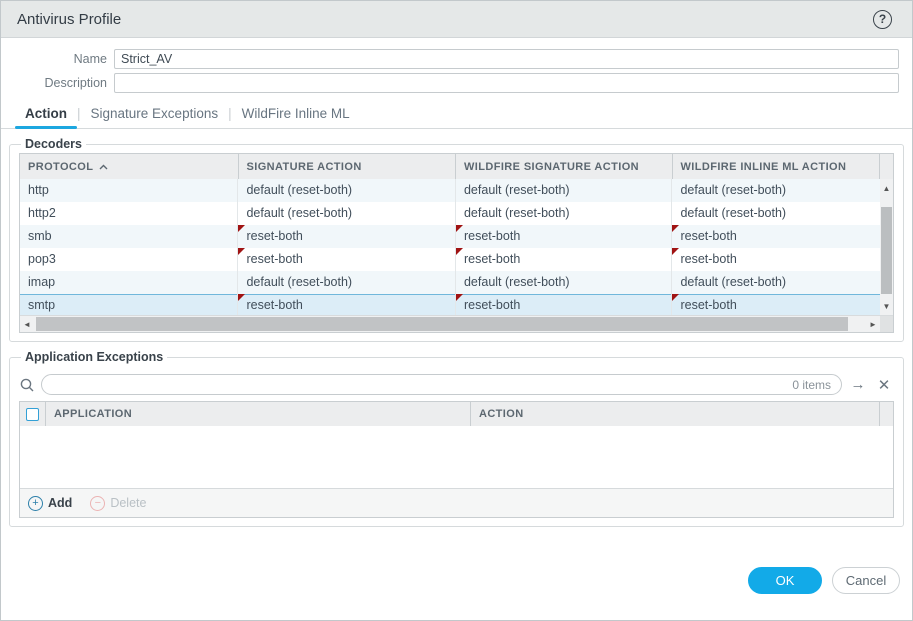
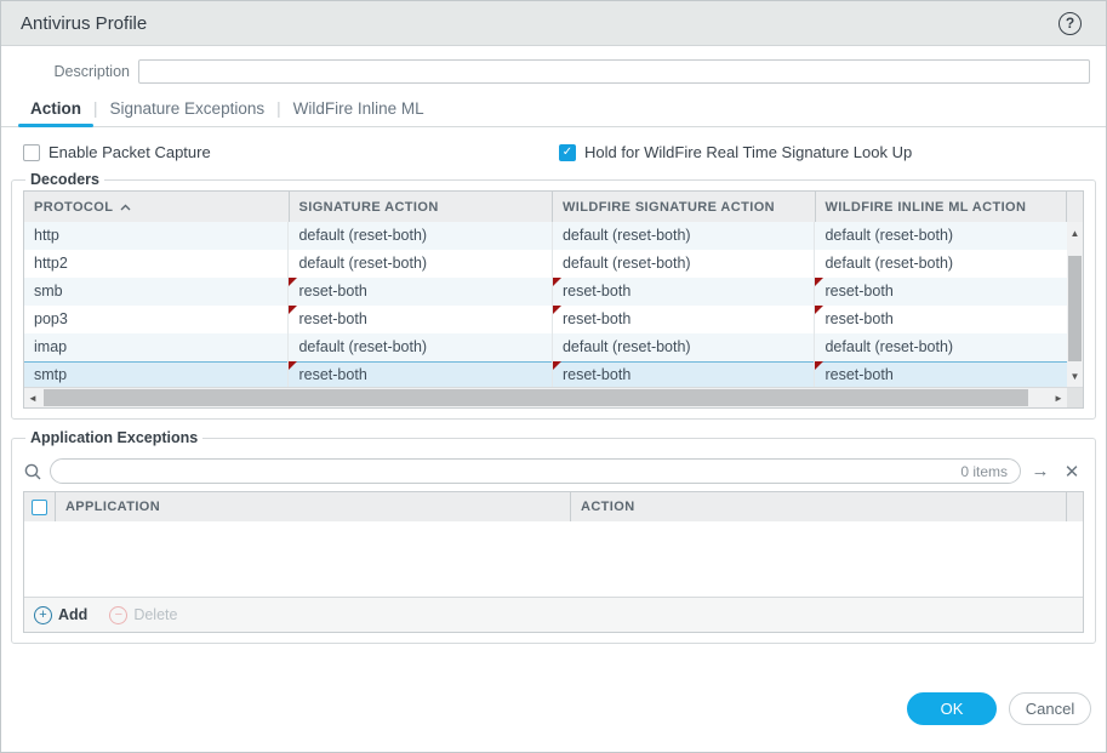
  Antivirus Profile
  ?
- Name
- Strict_AV
  Description
  Action
  |
  Signature Exceptions
  |
  WildFire Inline ML
+ Enable Packet Capture
+ ✓
+ Hold for WildFire Real Time Signature Look Up
  Decoders
  PROTOCOL
  SIGNATURE ACTION
  WILDFIRE SIGNATURE ACTION
  WILDFIRE INLINE ML ACTION
  http
  default (reset-both)
  default (reset-both)
  default (reset-both)
  http2
  default (reset-both)
  default (reset-both)
  default (reset-both)
  smb
  reset-both
  reset-both
  reset-both
  pop3
  reset-both
  reset-both
  reset-both
  imap
  default (reset-both)
  default (reset-both)
  default (reset-both)
  smtp
  reset-both
  reset-both
  reset-both
  ▲
  ▼
  ◄
  ►
  Application Exceptions
  0 items
  →
  ✕
  APPLICATION
  ACTION
  +
  Add
  −
  Delete
  OK
  Cancel
